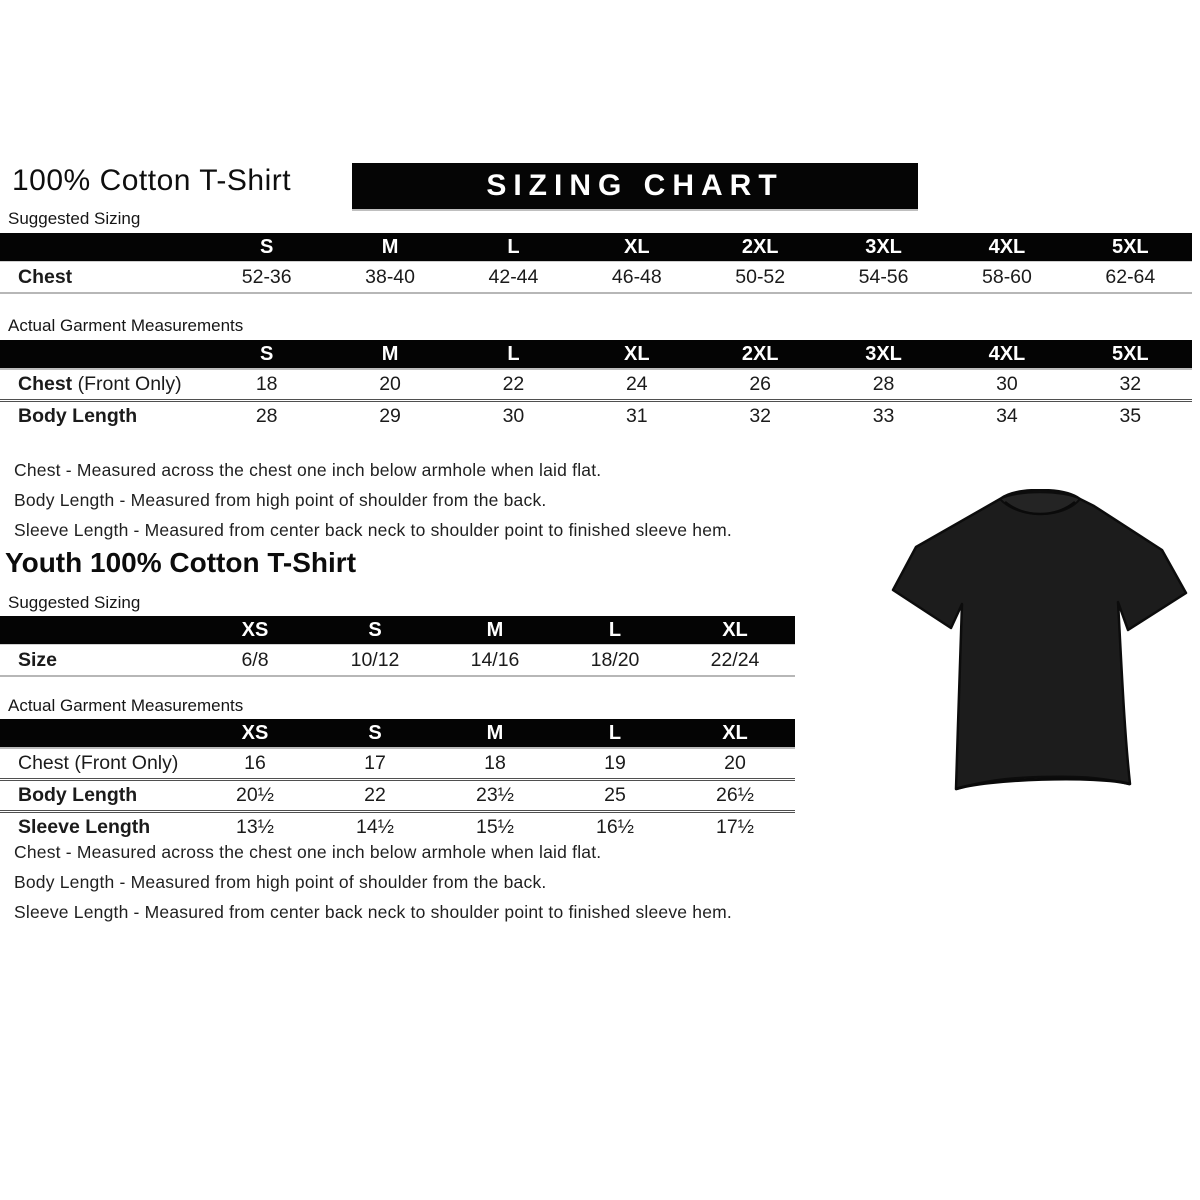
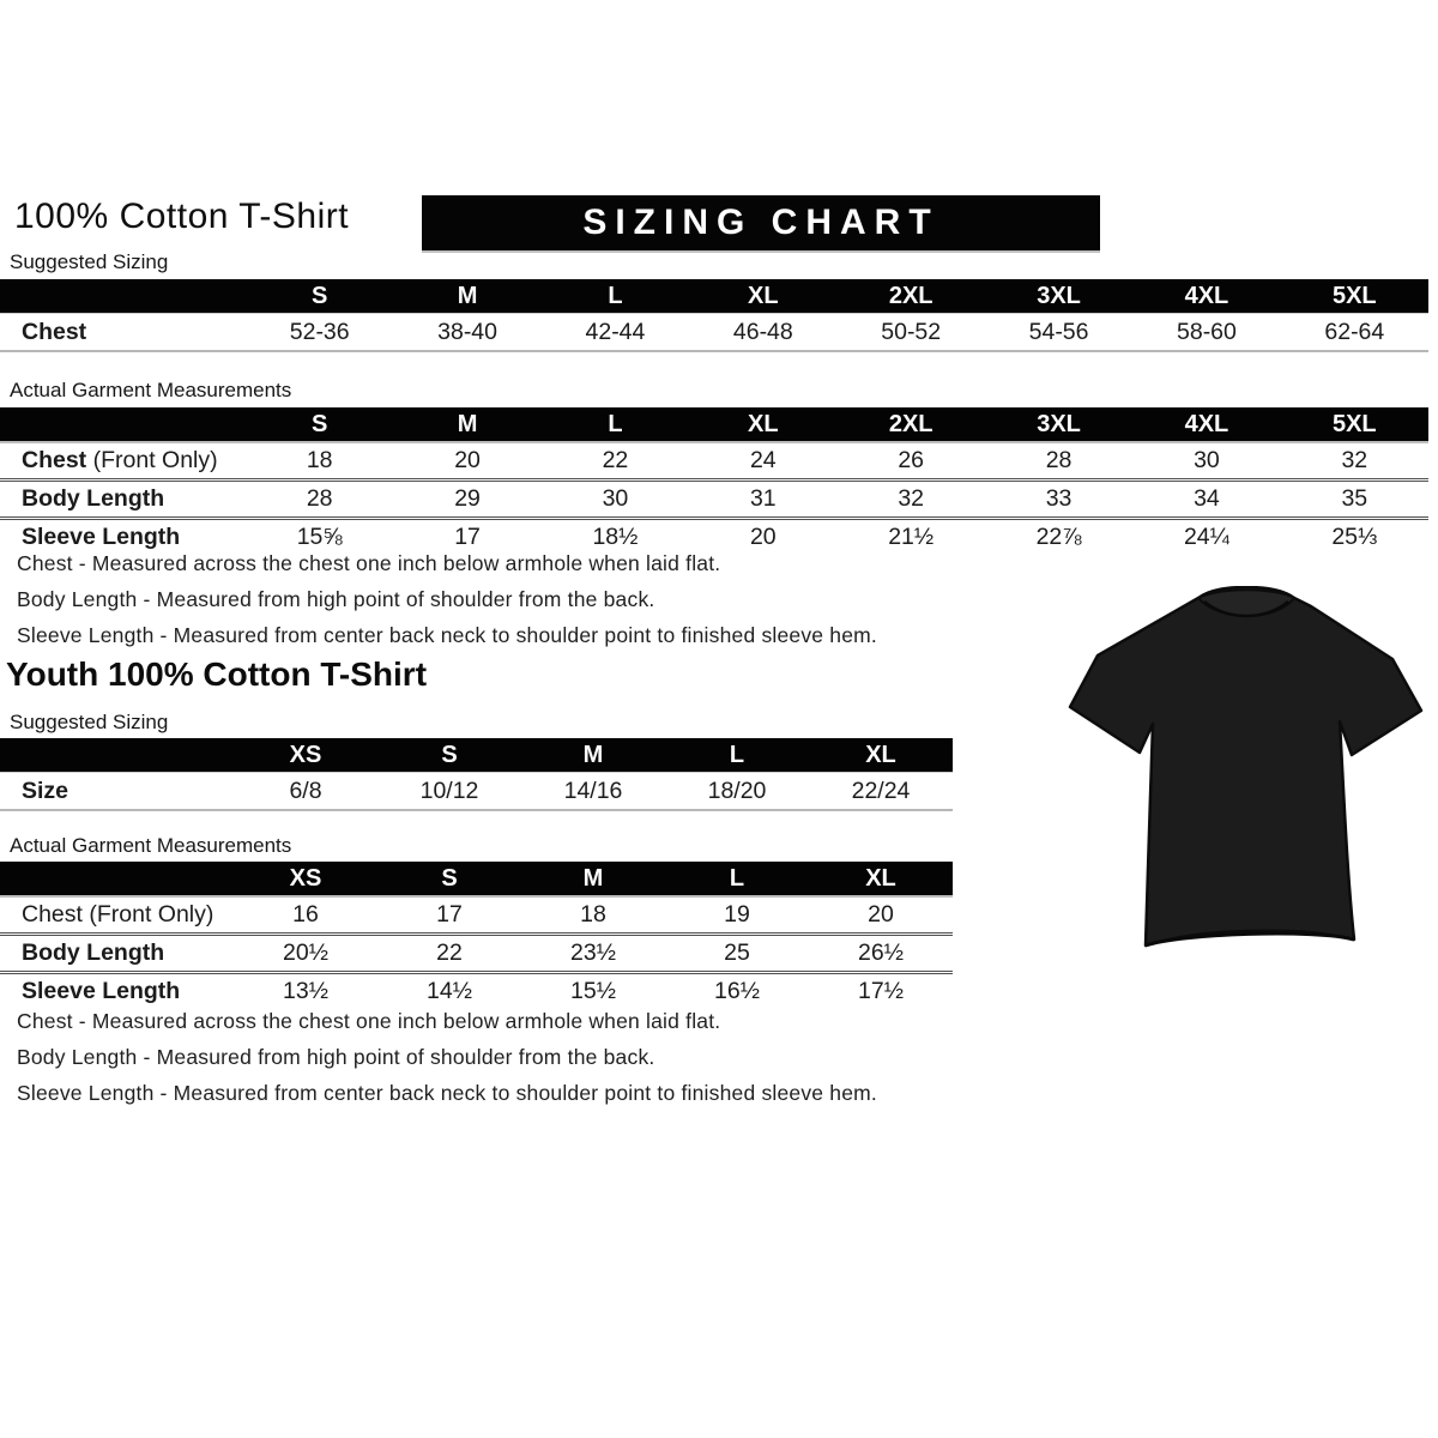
  100% Cotton T-Shirt
  SIZING CHART
  Suggested Sizing
  	S	M	L	XL	2XL	3XL	4XL	5XL
  Chest	52-36	38-40	42-44	46-48	50-52	54-56	58-60	62-64
  Actual Garment Measurements
  	S	M	L	XL	2XL	3XL	4XL	5XL
  Chest (Front Only)	18	20	22	24	26	28	30	32
  Body Length	28	29	30	31	32	33	34	35
+ Sleeve Length	15⅝	17	18½	20	21½	22⅞	24¼	25⅓
  Chest - Measured across the chest one inch below armhole when laid flat.
  Body Length - Measured from high point of shoulder from the back.
  Sleeve Length - Measured from center back neck to shoulder point to finished sleeve hem.
  Youth 100% Cotton T-Shirt
  Suggested Sizing
  	XS	S	M	L	XL
  Size	6/8	10/12	14/16	18/20	22/24
  Actual Garment Measurements
  	XS	S	M	L	XL
  Chest (Front Only)	16	17	18	19	20
  Body Length	20½	22	23½	25	26½
  Sleeve Length	13½	14½	15½	16½	17½
  Chest - Measured across the chest one inch below armhole when laid flat.
  Body Length - Measured from high point of shoulder from the back.
  Sleeve Length - Measured from center back neck to shoulder point to finished sleeve hem.
